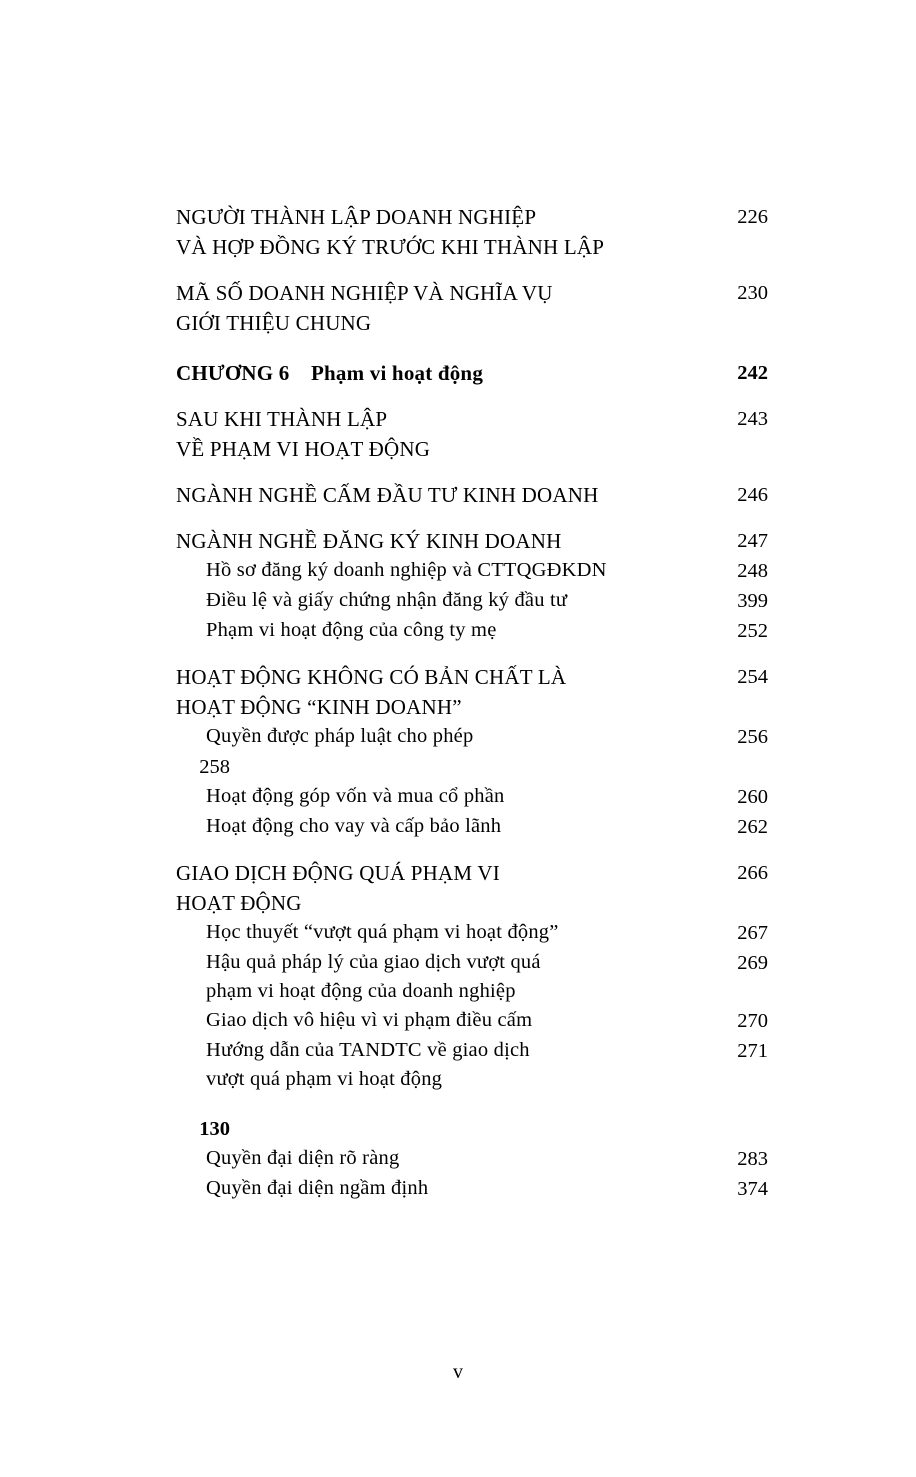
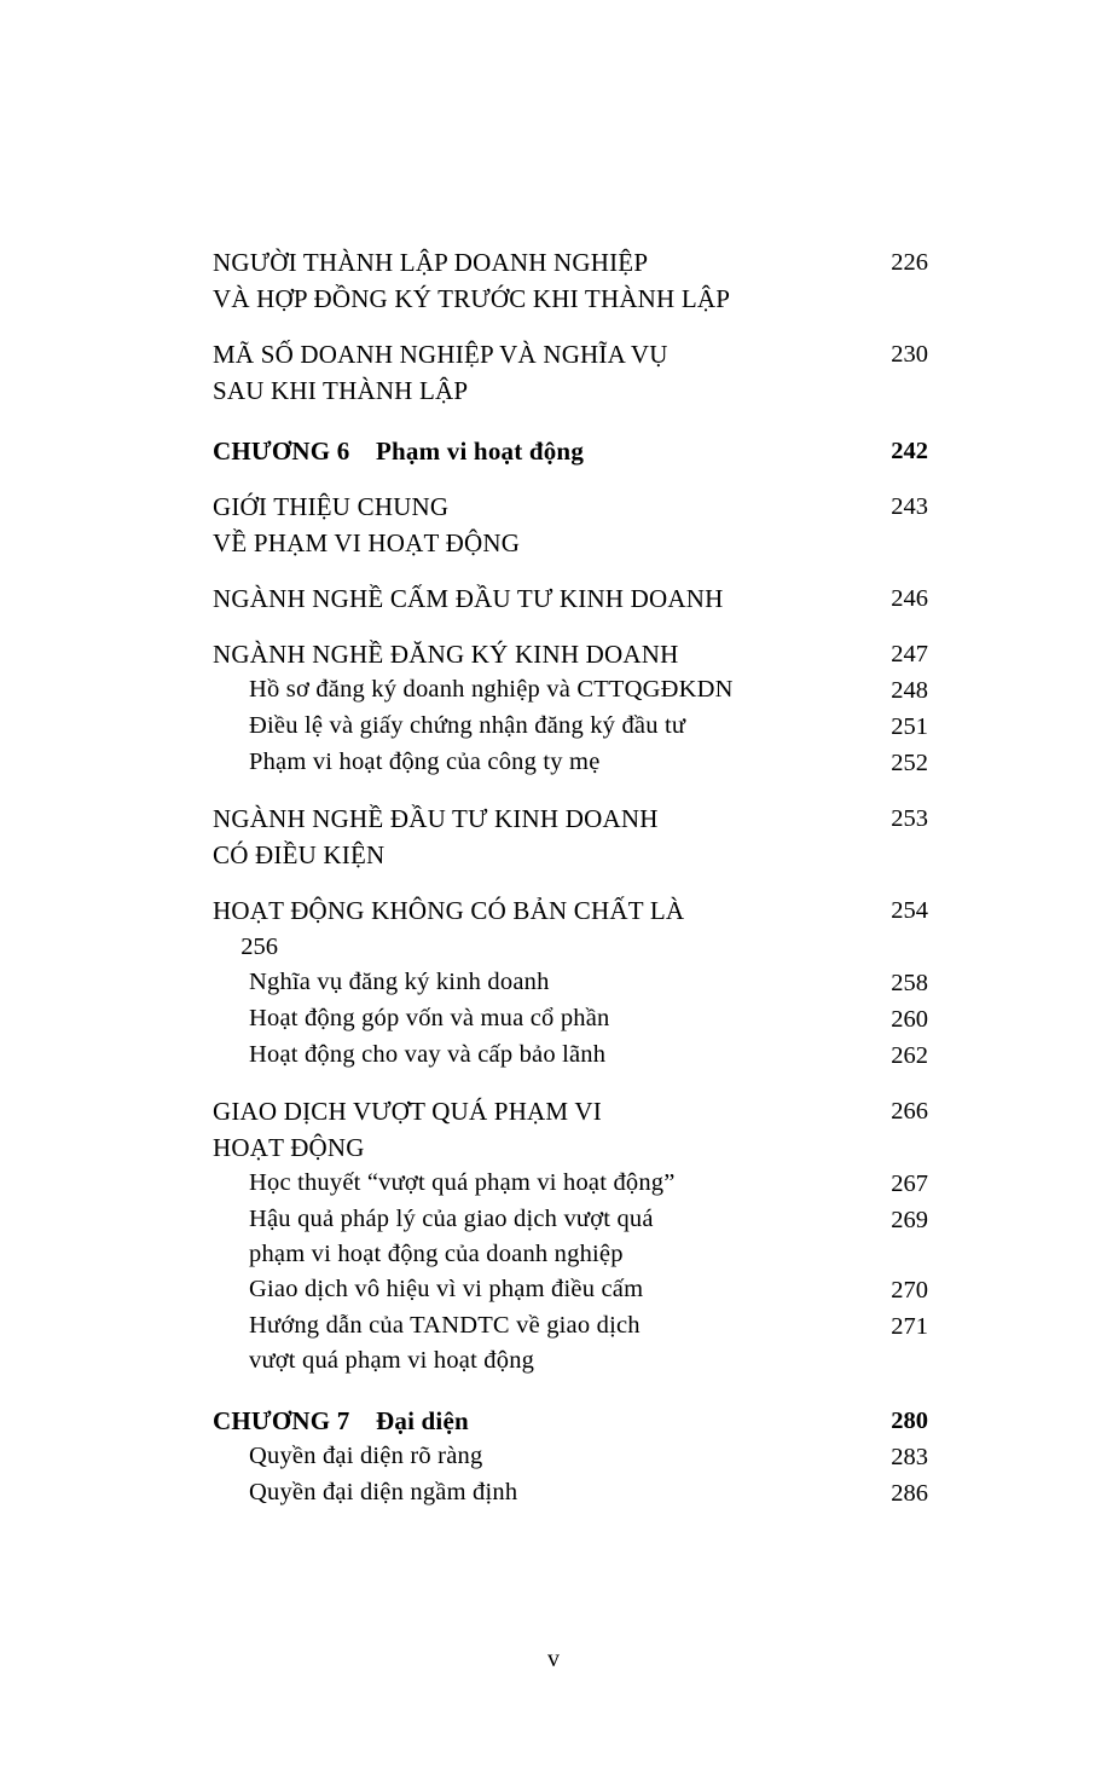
  NGƯỜI THÀNH LẬP DOANH NGHIỆP
  VÀ HỢP ĐỒNG KÝ TRƯỚC KHI THÀNH LẬP
  226
  MÃ SỐ DOANH NGHIỆP VÀ NGHĨA VỤ
- GIỚI THIỆU CHUNG
+ SAU KHI THÀNH LẬP
  230
  CHƯƠNG 6 Phạm vi hoạt động
  242
- SAU KHI THÀNH LẬP
+ GIỚI THIỆU CHUNG
  VỀ PHẠM VI HOẠT ĐỘNG
  243
  NGÀNH NGHỀ CẤM ĐẦU TƯ KINH DOANH
  246
  NGÀNH NGHỀ ĐĂNG KÝ KINH DOANH
  247
  Hồ sơ đăng ký doanh nghiệp và CTTQGĐKDN
  248
  Điều lệ và giấy chứng nhận đăng ký đầu tư
- 399
+ 251
  Phạm vi hoạt động của công ty mẹ
  252
+ NGÀNH NGHỀ ĐẦU TƯ KINH DOANH
+ CÓ ĐIỀU KIỆN
+ 253
  HOẠT ĐỘNG KHÔNG CÓ BẢN CHẤT LÀ
- HOẠT ĐỘNG “KINH DOANH”
  254
- Quyền được pháp luật cho phép
  256
+ Nghĩa vụ đăng ký kinh doanh
  258
  Hoạt động góp vốn và mua cổ phần
  260
  Hoạt động cho vay và cấp bảo lãnh
  262
- GIAO DỊCH ĐỘNG QUÁ PHẠM VI
+ GIAO DỊCH VƯỢT QUÁ PHẠM VI
  HOẠT ĐỘNG
  266
  Học thuyết “vượt quá phạm vi hoạt động”
  267
  Hậu quả pháp lý của giao dịch vượt quá
  phạm vi hoạt động của doanh nghiệp
  269
  Giao dịch vô hiệu vì vi phạm điều cấm
  270
  Hướng dẫn của TANDTC về giao dịch
  vượt quá phạm vi hoạt động
  271
+ CHƯƠNG 7 Đại diện
- 130
+ 280
  Quyền đại diện rõ ràng
  283
  Quyền đại diện ngầm định
- 374
+ 286
  v
